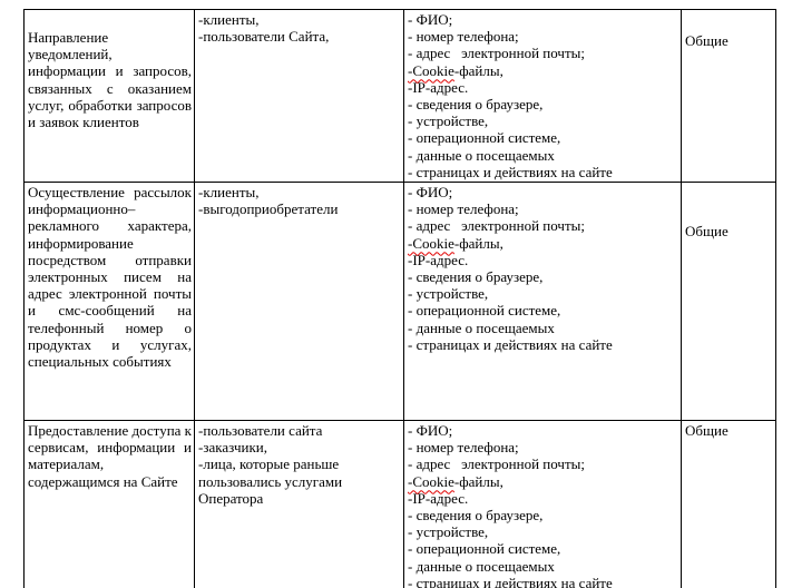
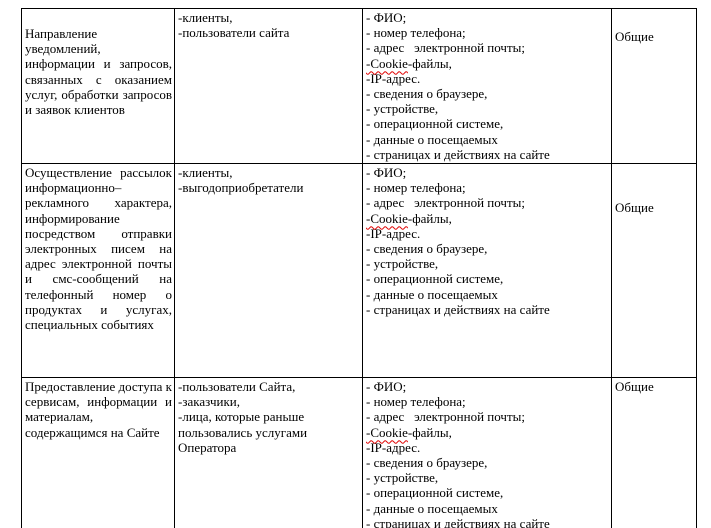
- Направление уведомлений, информации и запросов, связанных с оказанием услуг, обработки запросов и заявок клиентов	-клиенты, -пользователи Сайта,	- ФИО; - номер телефона; - адрес электронной почты; -Cookie-файлы, -IP-адрес. - сведения о браузере, - устройстве, - операционной системе, - данные о посещаемых - страницах и действиях на сайте	Общие
+ Направление уведомлений, информации и запросов, связанных с оказанием услуг, обработки запросов и заявок клиентов	-клиенты, -пользователи сайта	- ФИО; - номер телефона; - адрес электронной почты; -Cookie-файлы, -IP-адрес. - сведения о браузере, - устройстве, - операционной системе, - данные о посещаемых - страницах и действиях на сайте	Общие
  Осуществление рассылок информационно–рекламного характера, информирование посредством отправки электронных писем на адрес электронной почты и смс-сообщений на телефонный номер о продуктах и услугах, специальных событиях	-клиенты, -выгодоприобретатели	- ФИО; - номер телефона; - адрес электронной почты; -Cookie-файлы, -IP-адрес. - сведения о браузере, - устройстве, - операционной системе, - данные о посещаемых - страницах и действиях на сайте	Общие
- Предоставление доступа к сервисам, информации и материалам, содержащимся на Сайте	-пользователи сайта -заказчики, -лица, которые раньше пользовались услугами Оператора	- ФИО; - номер телефона; - адрес электронной почты; -Cookie-файлы, -IP-адрес. - сведения о браузере, - устройстве, - операционной системе, - данные о посещаемых - страницах и действиях на сайте	Общие
+ Предоставление доступа к сервисам, информации и материалам, содержащимся на Сайте	-пользователи Сайта, -заказчики, -лица, которые раньше пользовались услугами Оператора	- ФИО; - номер телефона; - адрес электронной почты; -Cookie-файлы, -IP-адрес. - сведения о браузере, - устройстве, - операционной системе, - данные о посещаемых - страницах и действиях на сайте	Общие
